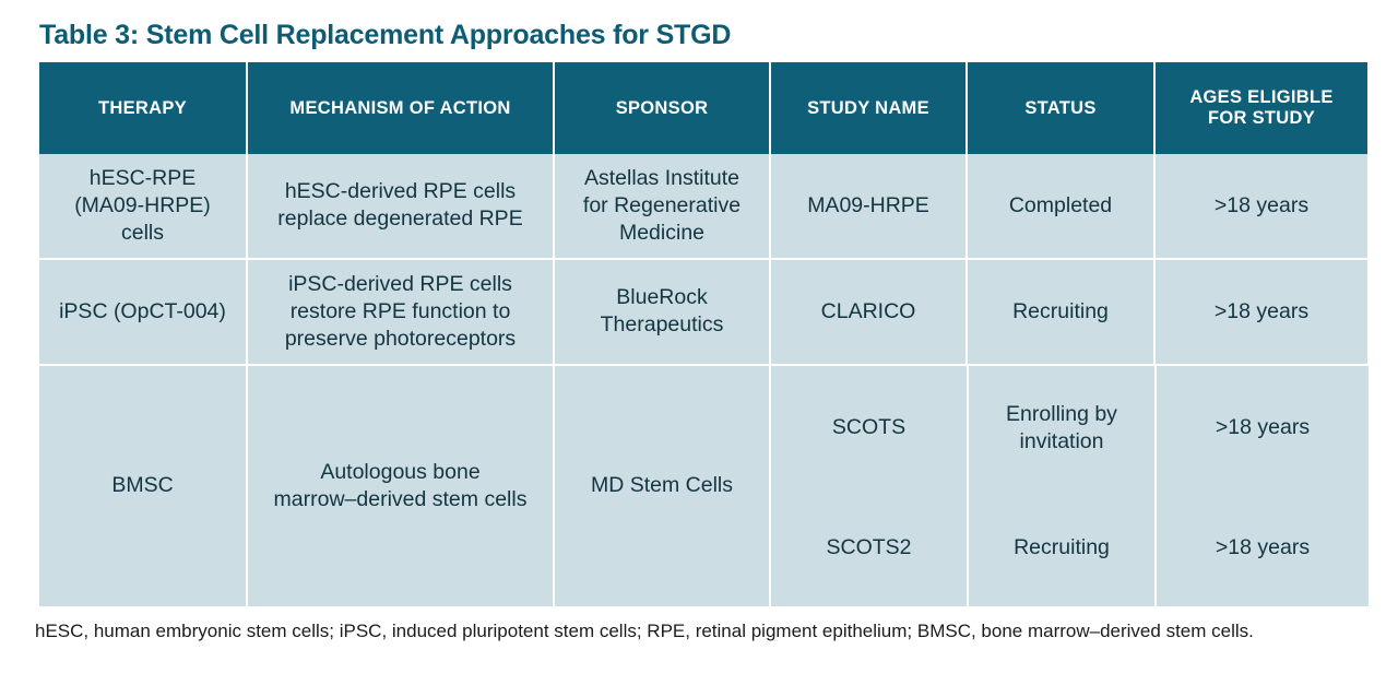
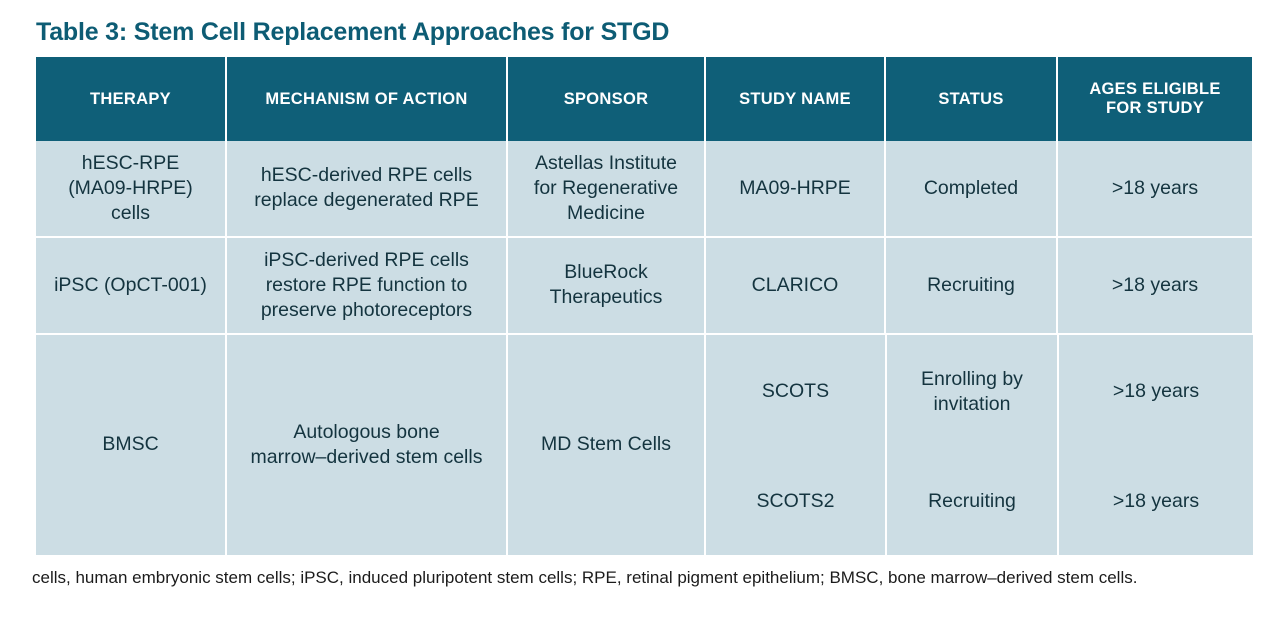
  Table 3: Stem Cell Replacement Approaches for STGD
  THERAPY	MECHANISM OF ACTION	SPONSOR	STUDY NAME	STATUS	AGES ELIGIBLE FOR STUDY
  hESC-RPE (MA09-HRPE) cells	hESC-derived RPE cells replace degenerated RPE	Astellas Institute for Regenerative Medicine	MA09-HRPE	Completed	>18 years
- iPSC (OpCT-004)	iPSC-derived RPE cells restore RPE function to preserve photoreceptors	BlueRock Therapeutics	CLARICO	Recruiting	>18 years
+ iPSC (OpCT-001)	iPSC-derived RPE cells restore RPE function to preserve photoreceptors	BlueRock Therapeutics	CLARICO	Recruiting	>18 years
  BMSC	Autologous bone marrow–derived stem cells	MD Stem Cells
  SCOTS	Enrolling by invitation	>18 years
  SCOTS2	Recruiting	>18 years
- hESC, human embryonic stem cells; iPSC, induced pluripotent stem cells; RPE, retinal pigment epithelium; BMSC, bone marrow–derived stem cells.
+ cells, human embryonic stem cells; iPSC, induced pluripotent stem cells; RPE, retinal pigment epithelium; BMSC, bone marrow–derived stem cells.
